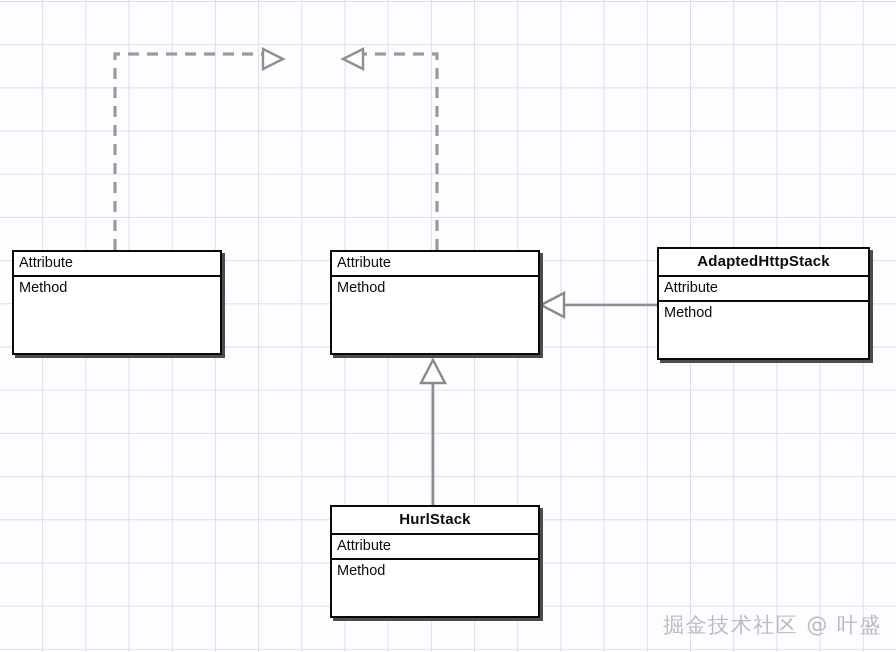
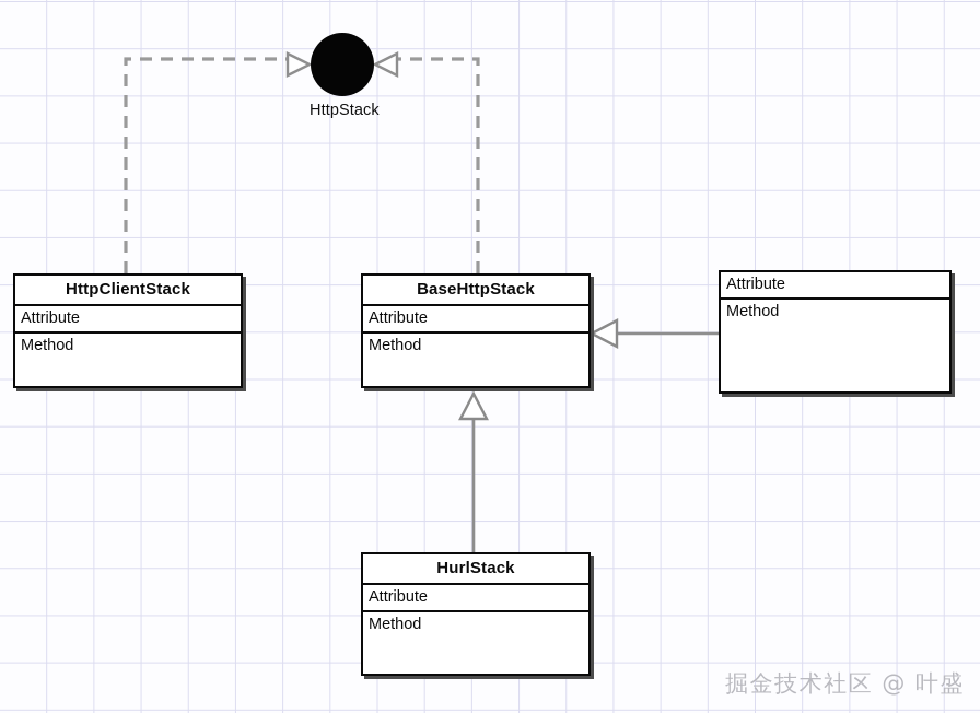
+ HttpStack
+ HttpClientStack
  Attribute
  Method
+ BaseHttpStack
  Attribute
  Method
- AdaptedHttpStack
  Attribute
  Method
  HurlStack
  Attribute
  Method
  掘金技术社区 @ 叶盛
